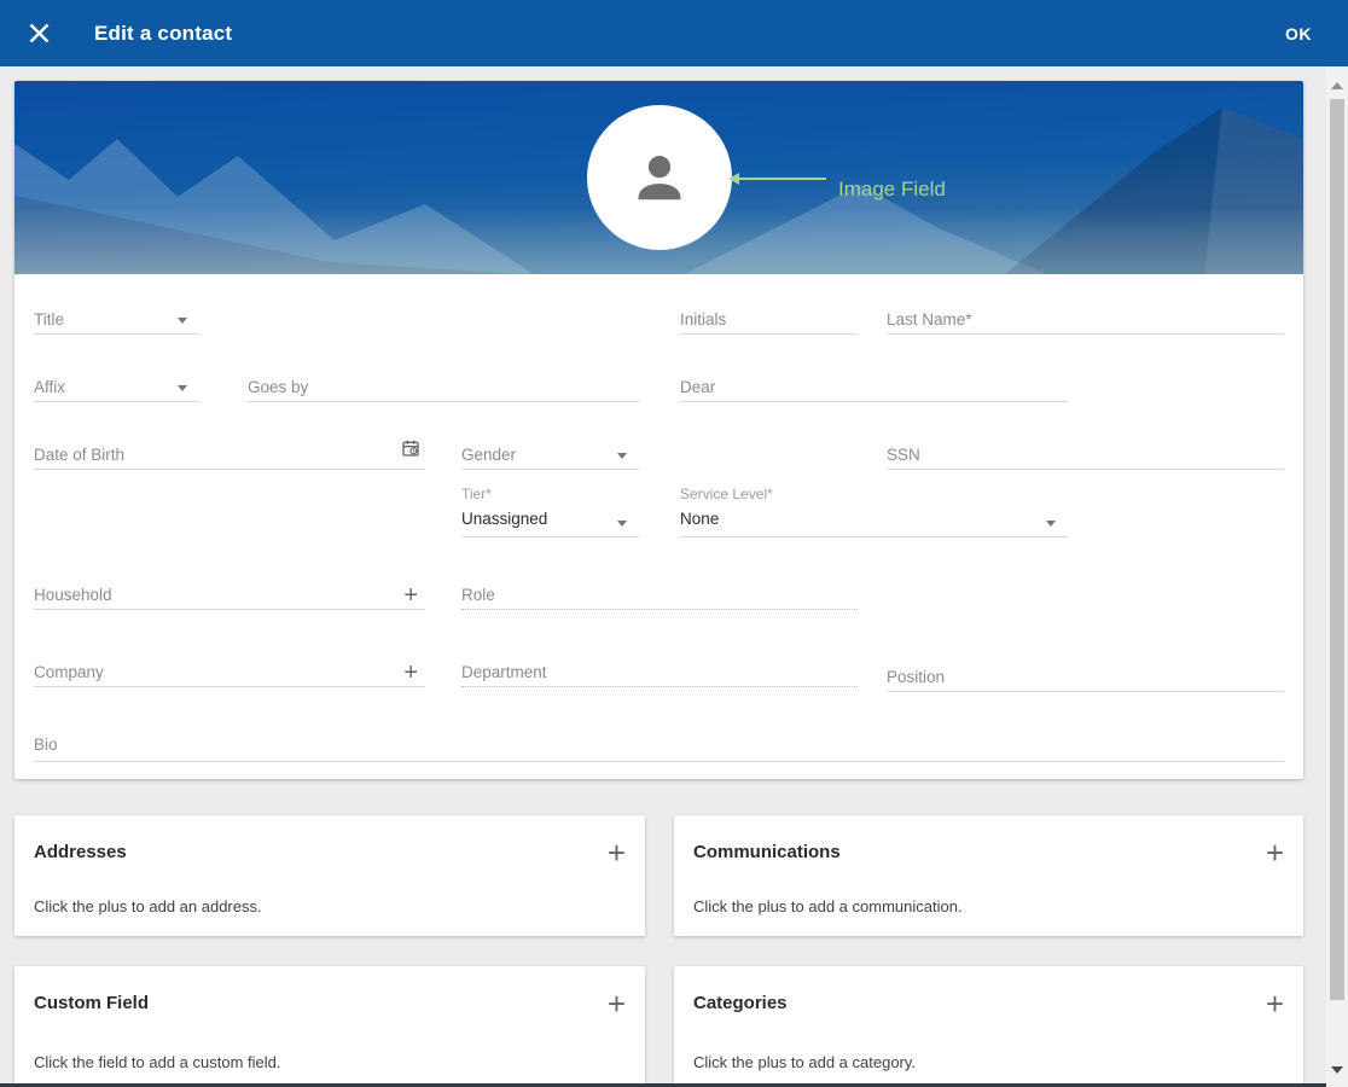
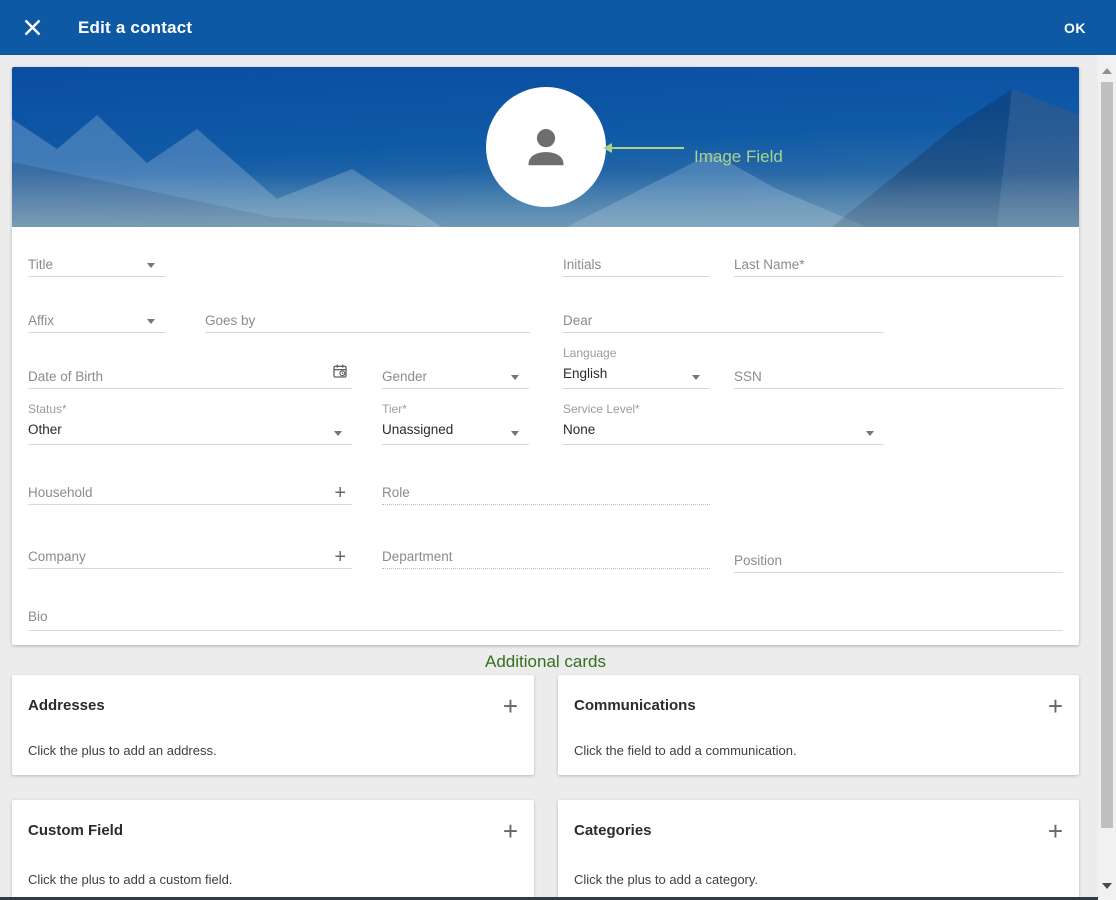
  Edit a contact
  OK
  Image Field
  Title
  Initials
  Last Name*
  Affix
  Goes by
  Dear
  Date of Birth
  Gender
+ Language
+ English
  SSN
+ Status*
+ Other
  Tier*
  Unassigned
  Service Level*
  None
  Household
  +
  Role
  Company
  +
  Department
  Position
  Bio
+ Additional cards
  Addresses
  +
  Click the plus to add an address.
  Communications
  +
- Click the plus to add a communication.
+ Click the field to add a communication.
  Custom Field
  +
- Click the field to add a custom field.
+ Click the plus to add a custom field.
  Categories
  +
  Click the plus to add a category.
